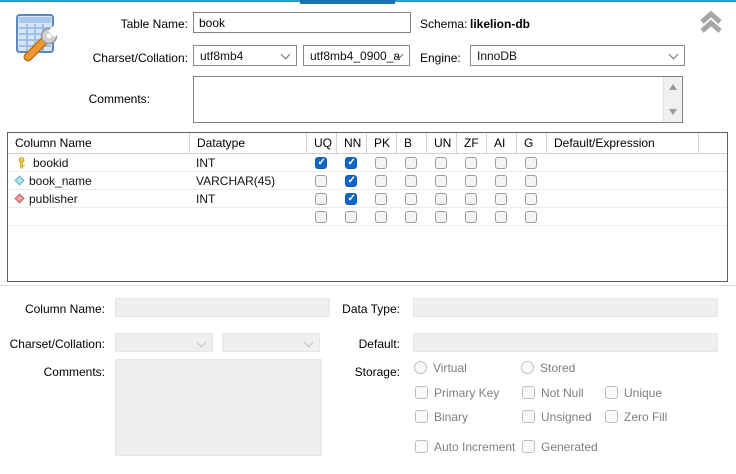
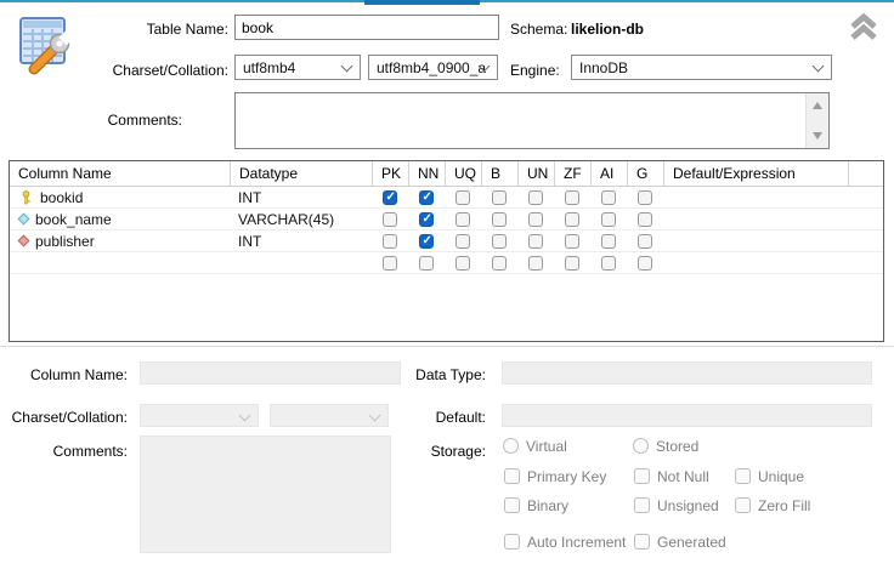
  Table Name:
  book
  Schema:
  likelion-db
  Charset/Collation:
  utf8mb4
  utf8mb4_0900_a
  Engine:
  InnoDB
  Comments:
  Column Name
  Datatype
- UQ
+ PK
  NN
- PK
+ UQ
  B
  UN
  ZF
  AI
  G
  Default/Expression
  bookid
  INT
  book_name
  VARCHAR(45)
  publisher
  INT
  Column Name:
  Charset/Collation:
  Comments:
  Data Type:
  Default:
  Storage:
  Virtual
  Stored
  Primary Key
  Not Null
  Unique
  Binary
  Unsigned
  Zero Fill
  Auto Increment
  Generated
